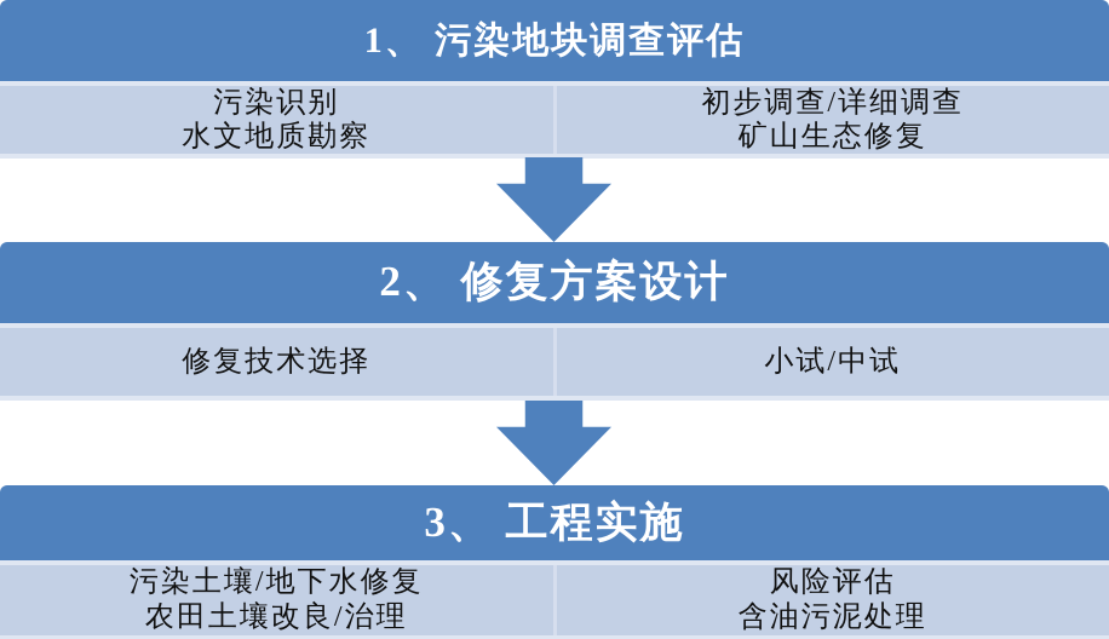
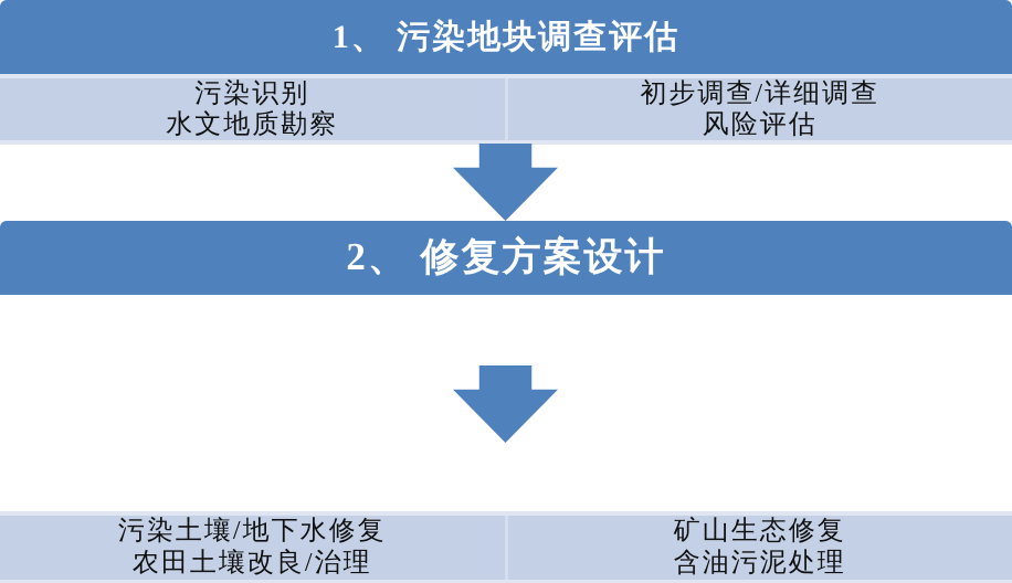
  1、 污染地块调查评估
  污染识别
  水文地质勘察
  初步调查/详细调查
- 矿山生态修复
+ 风险评估
  2、 修复方案设计
- 修复技术选择
- 小试/中试
- 3、 工程实施
  污染土壤/地下水修复
  农田土壤改良/治理
- 风险评估
+ 矿山生态修复
  含油污泥处理
